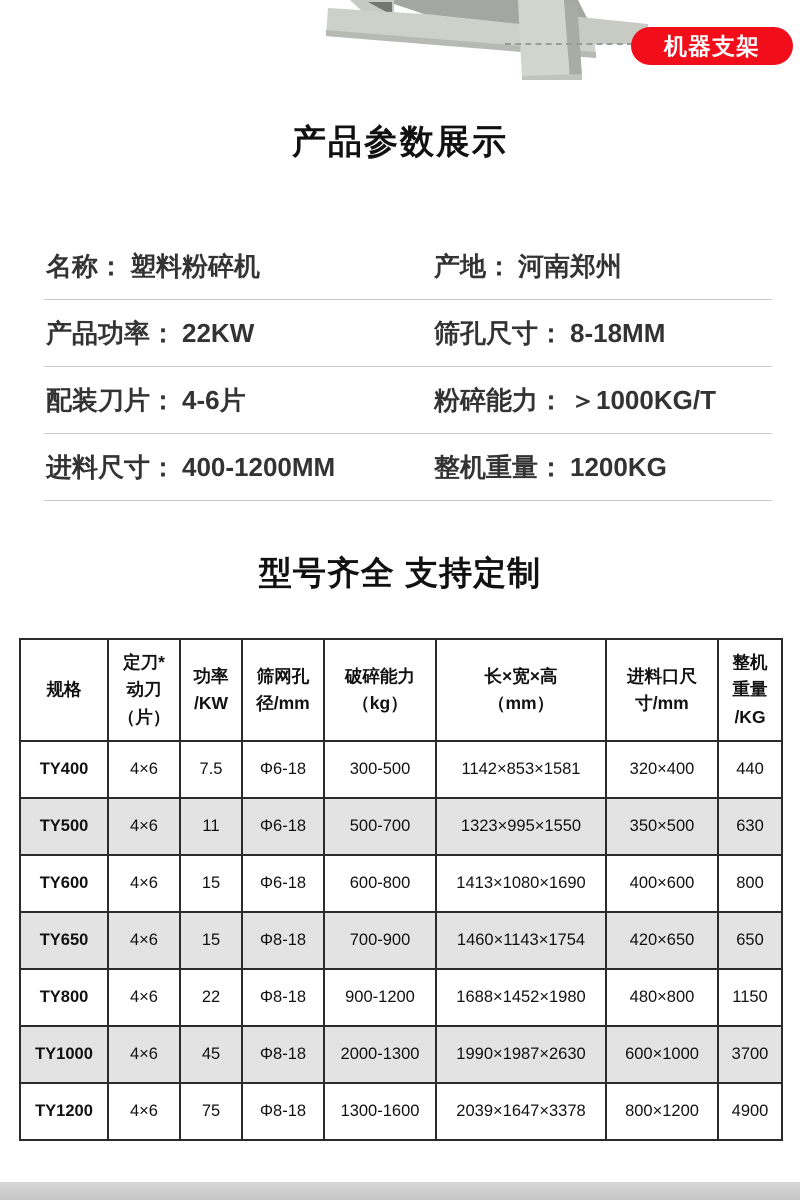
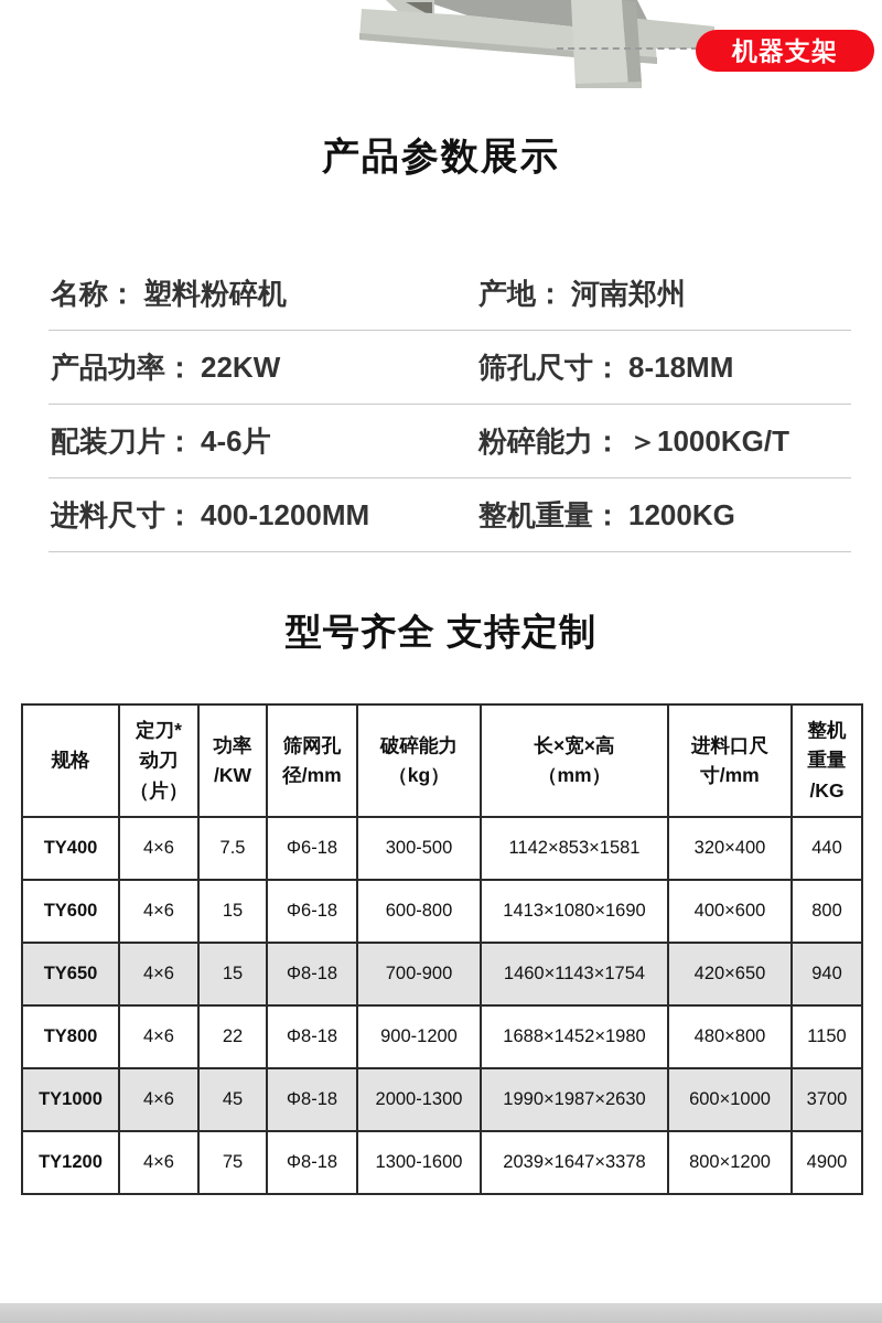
  机器支架
  产品参数展示
  名称： 塑料粉碎机
  产地： 河南郑州
  产品功率： 22KW
  筛孔尺寸： 8-18MM
  配装刀片： 4-6片
  粉碎能力： ＞1000KG/T
  进料尺寸： 400-1200MM
  整机重量： 1200KG
  型号齐全 支持定制
  规格	定刀* 动刀 （片）	功率 /KW	筛网孔 径/mm	破碎能力 （kg）	长×宽×高 （mm）	进料口尺 寸/mm	整机 重量 /KG
  TY400	4×6	7.5	Φ6-18	300-500	1142×853×1581	320×400	440
- TY500	4×6	11	Φ6-18	500-700	1323×995×1550	350×500	630
  TY600	4×6	15	Φ6-18	600-800	1413×1080×1690	400×600	800
- TY650	4×6	15	Φ8-18	700-900	1460×1143×1754	420×650	650
+ TY650	4×6	15	Φ8-18	700-900	1460×1143×1754	420×650	940
  TY800	4×6	22	Φ8-18	900-1200	1688×1452×1980	480×800	1150
  TY1000	4×6	45	Φ8-18	2000-1300	1990×1987×2630	600×1000	3700
  TY1200	4×6	75	Φ8-18	1300-1600	2039×1647×3378	800×1200	4900
